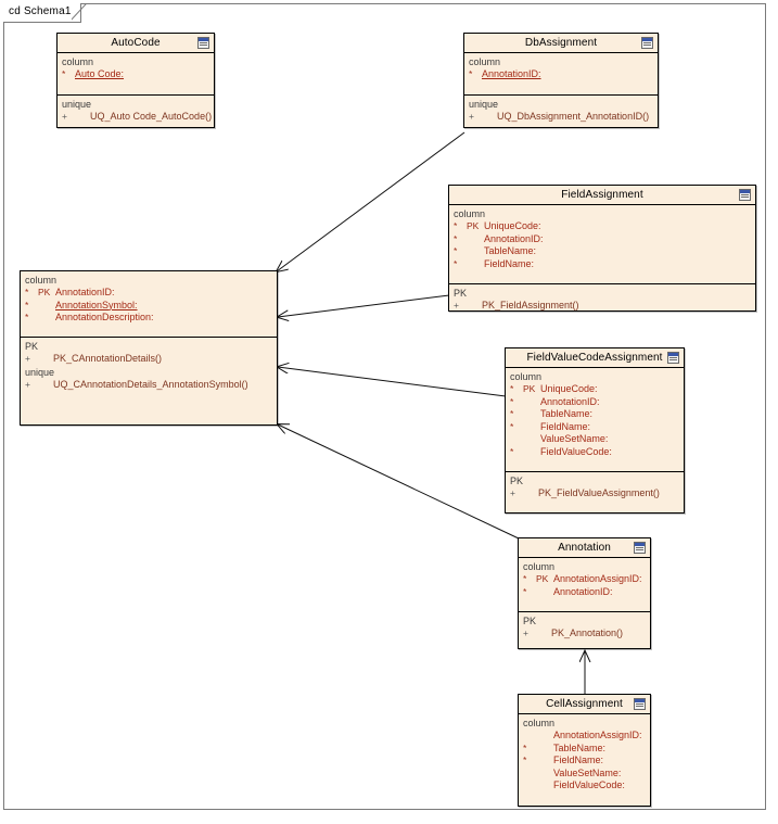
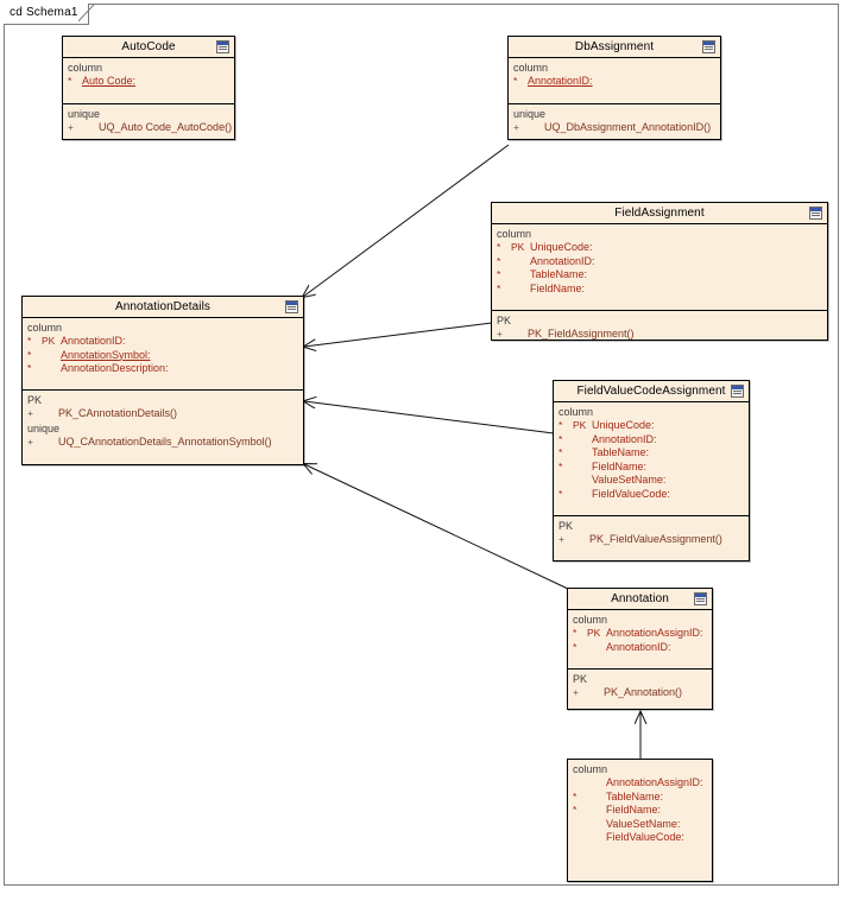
  cd Schema1
  AutoCode
  column
  *
  Auto Code:
  unique
  +
  UQ_Auto Code_AutoCode()
  DbAssignment
  column
  *
  AnnotationID:
  unique
  +
  UQ_DbAssignment_AnnotationID()
  FieldAssignment
  column
  *
  PK
  UniqueCode:
  *
  AnnotationID:
  *
  TableName:
  *
  FieldName:
  PK
  +
  PK_FieldAssignment()
+ AnnotationDetails
  column
  *
  PK
  AnnotationID:
  *
  AnnotationSymbol:
  *
  AnnotationDescription:
  PK
  +
  PK_CAnnotationDetails()
  unique
  +
  UQ_CAnnotationDetails_AnnotationSymbol()
  FieldValueCodeAssignment
  column
  *
  PK
  UniqueCode:
  *
  AnnotationID:
  *
  TableName:
  *
  FieldName:
  ValueSetName:
  *
  FieldValueCode:
  PK
  +
  PK_FieldValueAssignment()
  Annotation
  column
  *
  PK
  AnnotationAssignID:
  *
  AnnotationID:
  PK
  +
  PK_Annotation()
- CellAssignment
  column
  AnnotationAssignID:
  *
  TableName:
  *
  FieldName:
  ValueSetName:
  FieldValueCode:
